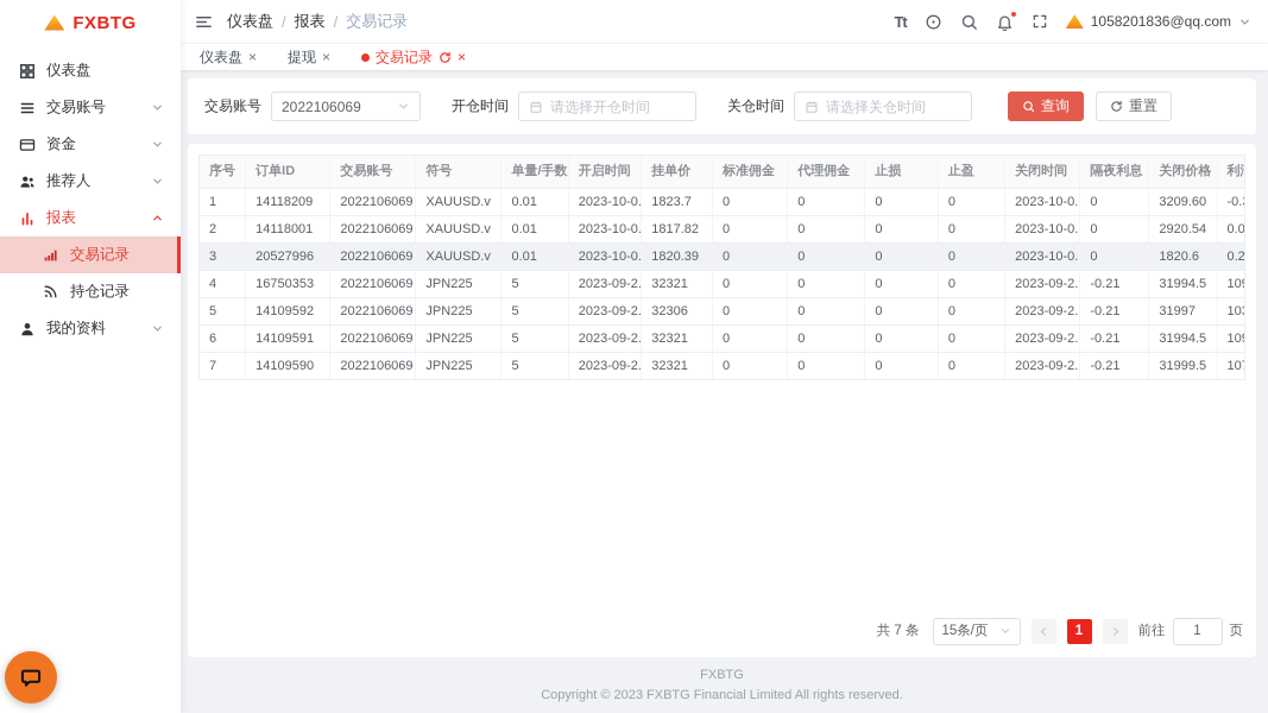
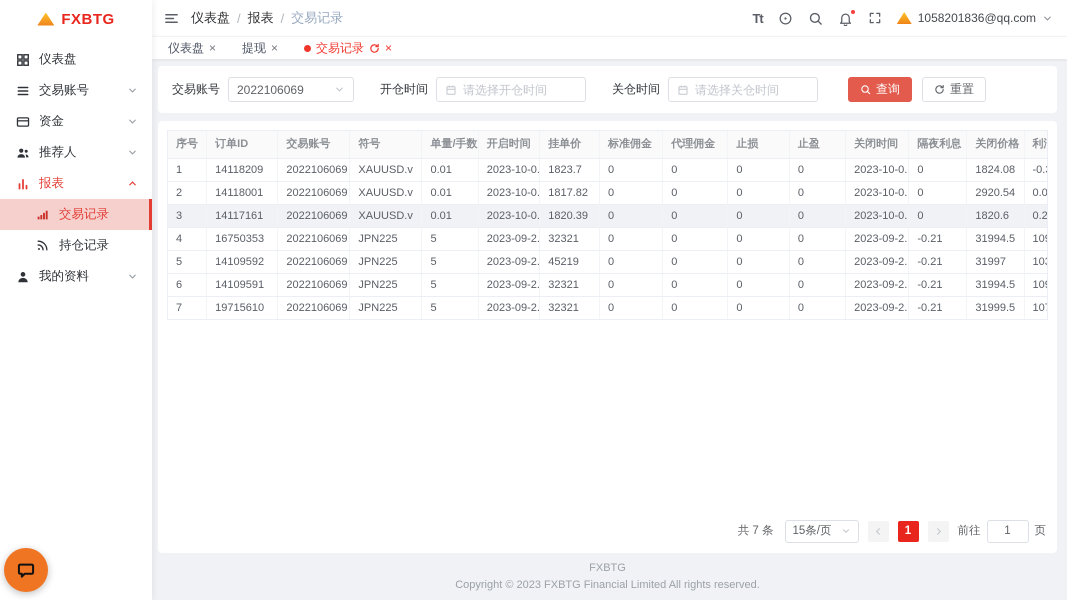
  FXBTG
  仪表盘
  交易账号
  资金
  推荐人
  报表
  交易记录
  持仓记录
  我的资料
  仪表盘
  /
  报表
  /
  交易记录
  Tt
  1058201836@qq.com
  仪表盘
  ×
  提现
  ×
  交易记录
  ×
  交易账号
  2022106069
  开仓时间
  请选择开仓时间
  关仓时间
  请选择关仓时间
  查询
  重置
  序号	订单ID	交易账号	符号	单量/手数	开启时间	挂单价	标准佣金	代理佣金	止损	止盈	关闭时间	隔夜利息	关闭价格	利
- 1	14118209	2022106069	XAUUSD.v	0.01	2023-10-0.	1823.7	0	0	0	0	2023-10-0..	0	3209.60	-0.
+ 1	14118209	2022106069	XAUUSD.v	0.01	2023-10-0.	1823.7	0	0	0	0	2023-10-0..	0	1824.08	-0.
  2	14118001	2022106069	XAUUSD.v	0.01	2023-10-0.	1817.82	0	0	0	0	2023-10-0..	0	2920.54	0.0
- 3	20527996	2022106069	XAUUSD.v	0.01	2023-10-0.	1820.39	0	0	0	0	2023-10-0.	0	1820.6	0.2
+ 3	14117161	2022106069	XAUUSD.v	0.01	2023-10-0.	1820.39	0	0	0	0	2023-10-0.	0	1820.6	0.2
  4	16750353	2022106069	JPN225	5	2023-09-2.	32321	0	0	0	0	2023-09-2..	-0.21	31994.5	10
- 5	14109592	2022106069	JPN225	5	2023-09-2.	32306	0	0	0	0	2023-09-2..	-0.21	31997	10
+ 5	14109592	2022106069	JPN225	5	2023-09-2.	45219	0	0	0	0	2023-09-2..	-0.21	31997	10
  6	14109591	2022106069	JPN225	5	2023-09-2.	32321	0	0	0	0	2023-09-2..	-0.21	31994.5	10
- 7	14109590	2022106069	JPN225	5	2023-09-2.	32321	0	0	0	0	2023-09-2..	-0.21	31999.5	10
+ 7	19715610	2022106069	JPN225	5	2023-09-2.	32321	0	0	0	0	2023-09-2..	-0.21	31999.5	10
  共 7 条
  15条/页
  1
  前往
  1
  页
  FXBTG
  Copyright © 2023 FXBTG Financial Limited All rights reserved.
